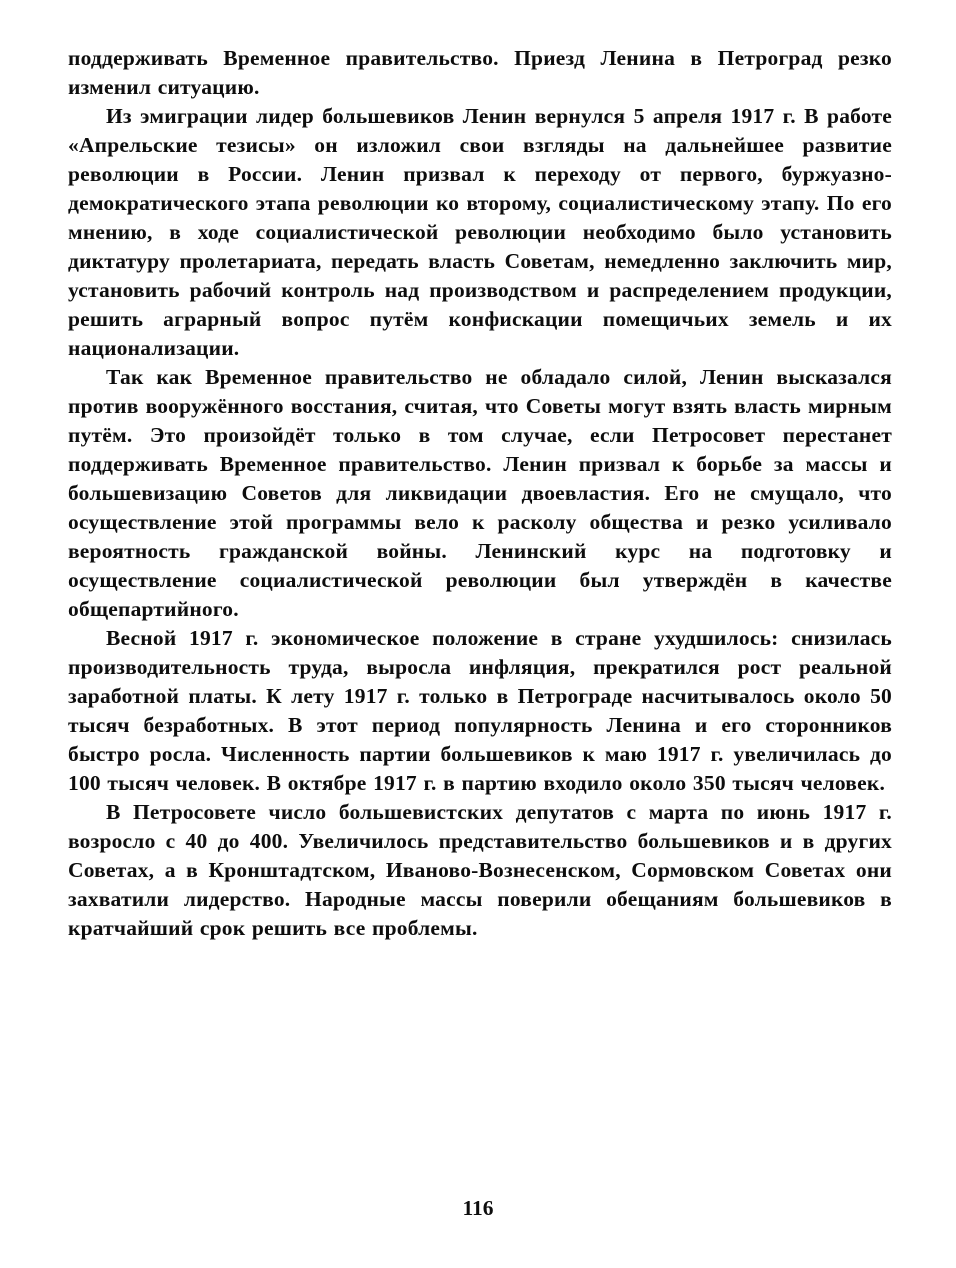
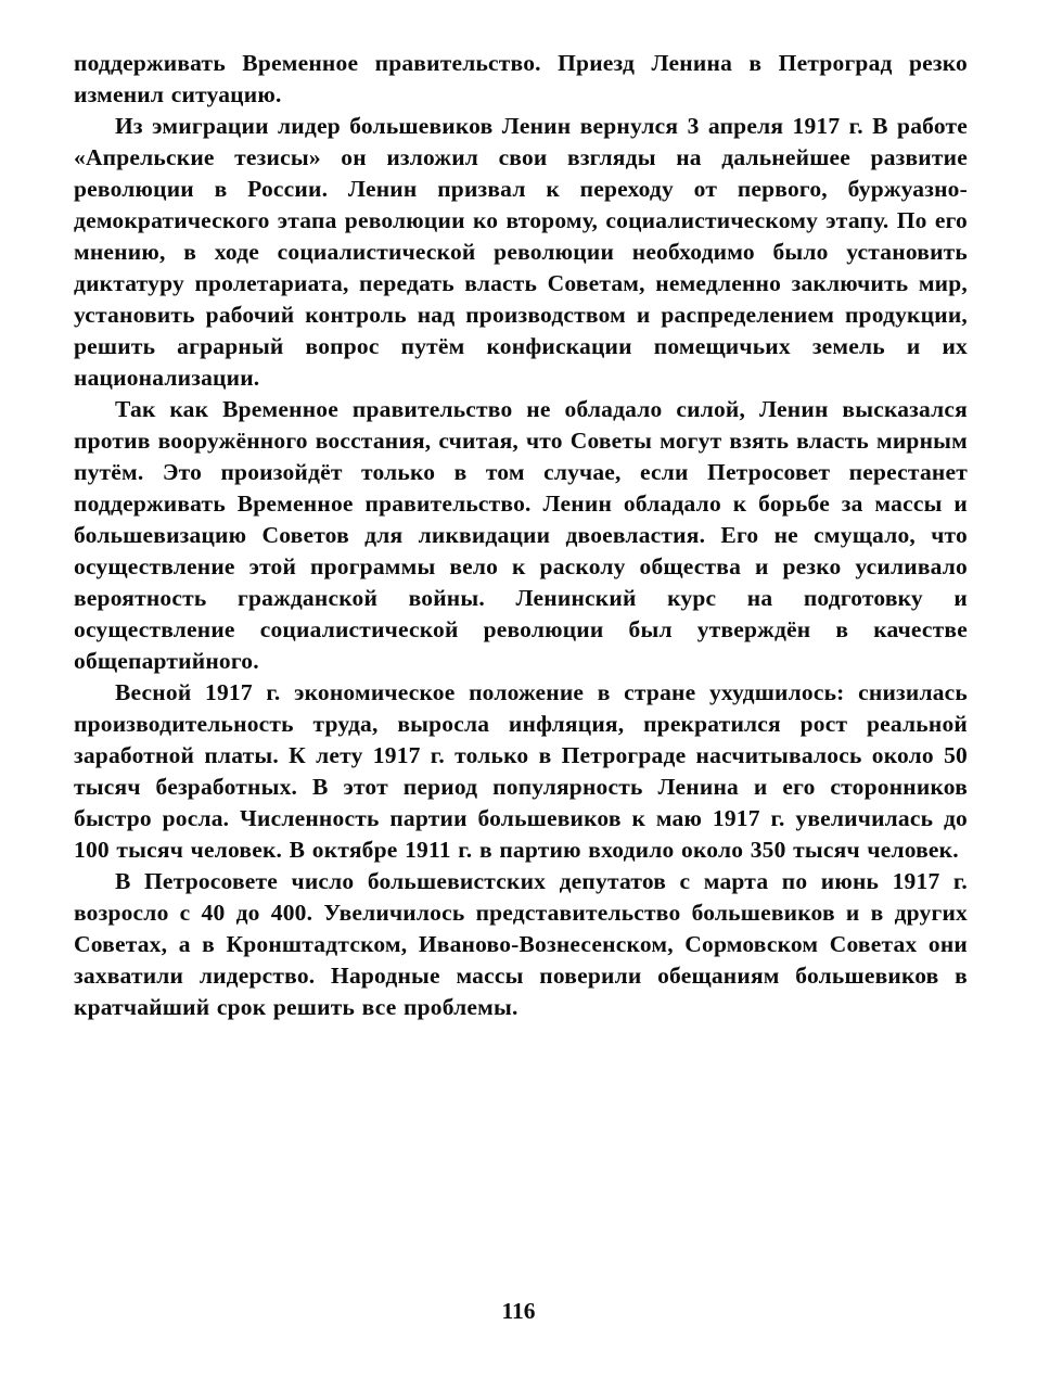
  поддерживать Временное правительство. Приезд Ленина в Петроград резко изменил ситуацию.
- Из эмиграции лидер большевиков Ленин вернулся 5 апреля 1917 г. В работе «Апрельские тезисы» он изложил свои взгляды на дальнейшее развитие революции в России. Ленин призвал к переходу от первого, буржуазно-демократического этапа революции ко второму, социалистическому этапу. По его мнению, в ходе социалистической революции необходимо было установить диктатуру пролетариата, передать власть Советам, немедленно заключить мир, установить рабочий контроль над производством и распределением продукции, решить аграрный вопрос путём конфискации помещичьих земель и их национализации.
+ Из эмиграции лидер большевиков Ленин вернулся 3 апреля 1917 г. В работе «Апрельские тезисы» он изложил свои взгляды на дальнейшее развитие революции в России. Ленин призвал к переходу от первого, буржуазно-демократического этапа революции ко второму, социалистическому этапу. По его мнению, в ходе социалистической революции необходимо было установить диктатуру пролетариата, передать власть Советам, немедленно заключить мир, установить рабочий контроль над производством и распределением продукции, решить аграрный вопрос путём конфискации помещичьих земель и их национализации.
- Так как Временное правительство не обладало силой, Ленин высказался против вооружённого восстания, считая, что Советы могут взять власть мирным путём. Это произойдёт только в том случае, если Петросовет перестанет поддерживать Временное правительство. Ленин призвал к борьбе за массы и большевизацию Советов для ликвидации двоевластия. Его не смущало, что осуществление этой программы вело к расколу общества и резко усиливало вероятность гражданской войны. Ленинский курс на подготовку и осуществление социалистической революции был утверждён в качестве общепартийного.
+ Так как Временное правительство не обладало силой, Ленин высказался против вооружённого восстания, считая, что Советы могут взять власть мирным путём. Это произойдёт только в том случае, если Петросовет перестанет поддерживать Временное правительство. Ленин обладало к борьбе за массы и большевизацию Советов для ликвидации двоевластия. Его не смущало, что осуществление этой программы вело к расколу общества и резко усиливало вероятность гражданской войны. Ленинский курс на подготовку и осуществление социалистической революции был утверждён в качестве общепартийного.
- Весной 1917 г. экономическое положение в стране ухудшилось: снизилась производительность труда, выросла инфляция, прекратился рост реальной заработной платы. К лету 1917 г. только в Петрограде насчитывалось около 50 тысяч безработных. В этот период популярность Ленина и его сторонников быстро росла. Численность партии большевиков к маю 1917 г. увеличилась до 100 тысяч человек. В октябре 1917 г. в партию входило около 350 тысяч человек.
+ Весной 1917 г. экономическое положение в стране ухудшилось: снизилась производительность труда, выросла инфляция, прекратился рост реальной заработной платы. К лету 1917 г. только в Петрограде насчитывалось около 50 тысяч безработных. В этот период популярность Ленина и его сторонников быстро росла. Численность партии большевиков к маю 1917 г. увеличилась до 100 тысяч человек. В октябре 1911 г. в партию входило около 350 тысяч человек.
  В Петросовете число большевистских депутатов с марта по июнь 1917 г. возросло с 40 до 400. Увеличилось представительство большевиков и в других Советах, а в Кронштадтском, Иваново-Вознесенском, Сормовском Советах они захватили лидерство. Народные массы поверили обещаниям большевиков в кратчайший срок решить все проблемы.
  116
